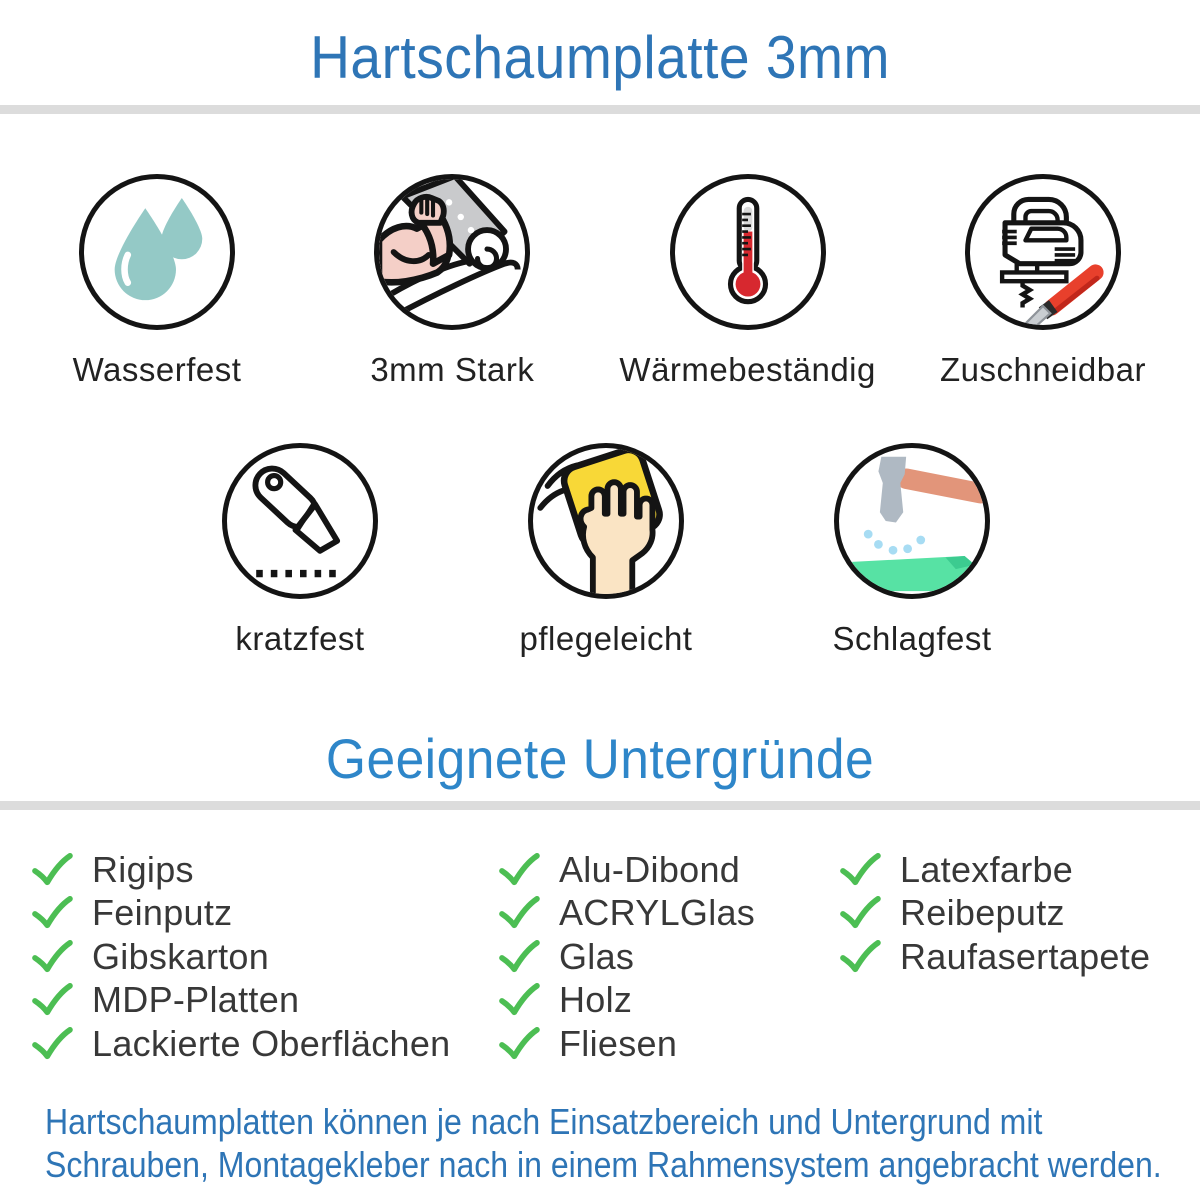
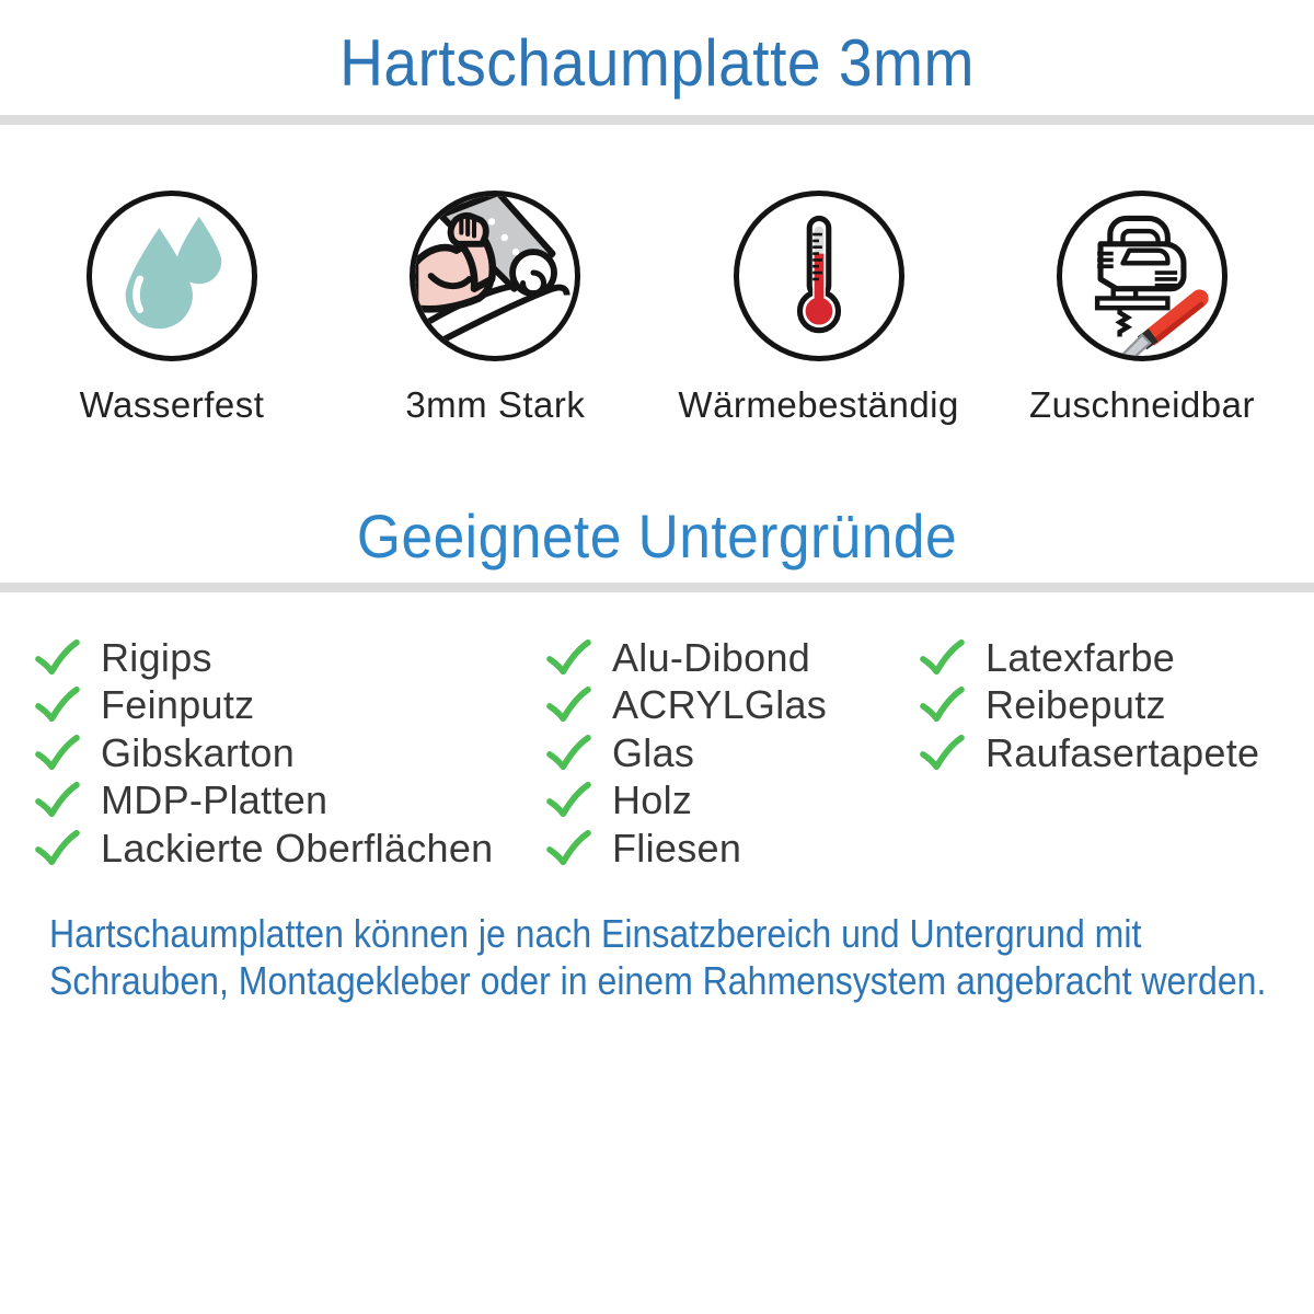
  Hartschaumplatte 3mm
  Wasserfest
  3mm Stark
  Wärmebeständig
  Zuschneidbar
- kratzfest
- pflegeleicht
- Schlagfest
  Geeignete Untergründe
  Rigips
  Feinputz
  Gibskarton
  MDP-Platten
  Lackierte Oberflächen
  Alu-Dibond
  ACRYLGlas
  Glas
  Holz
  Fliesen
  Latexfarbe
  Reibeputz
  Raufasertapete
  Hartschaumplatten können je nach Einsatzbereich und Untergrund mit
- Schrauben, Montagekleber nach in einem Rahmensystem angebracht werden.
+ Schrauben, Montagekleber oder in einem Rahmensystem angebracht werden.
